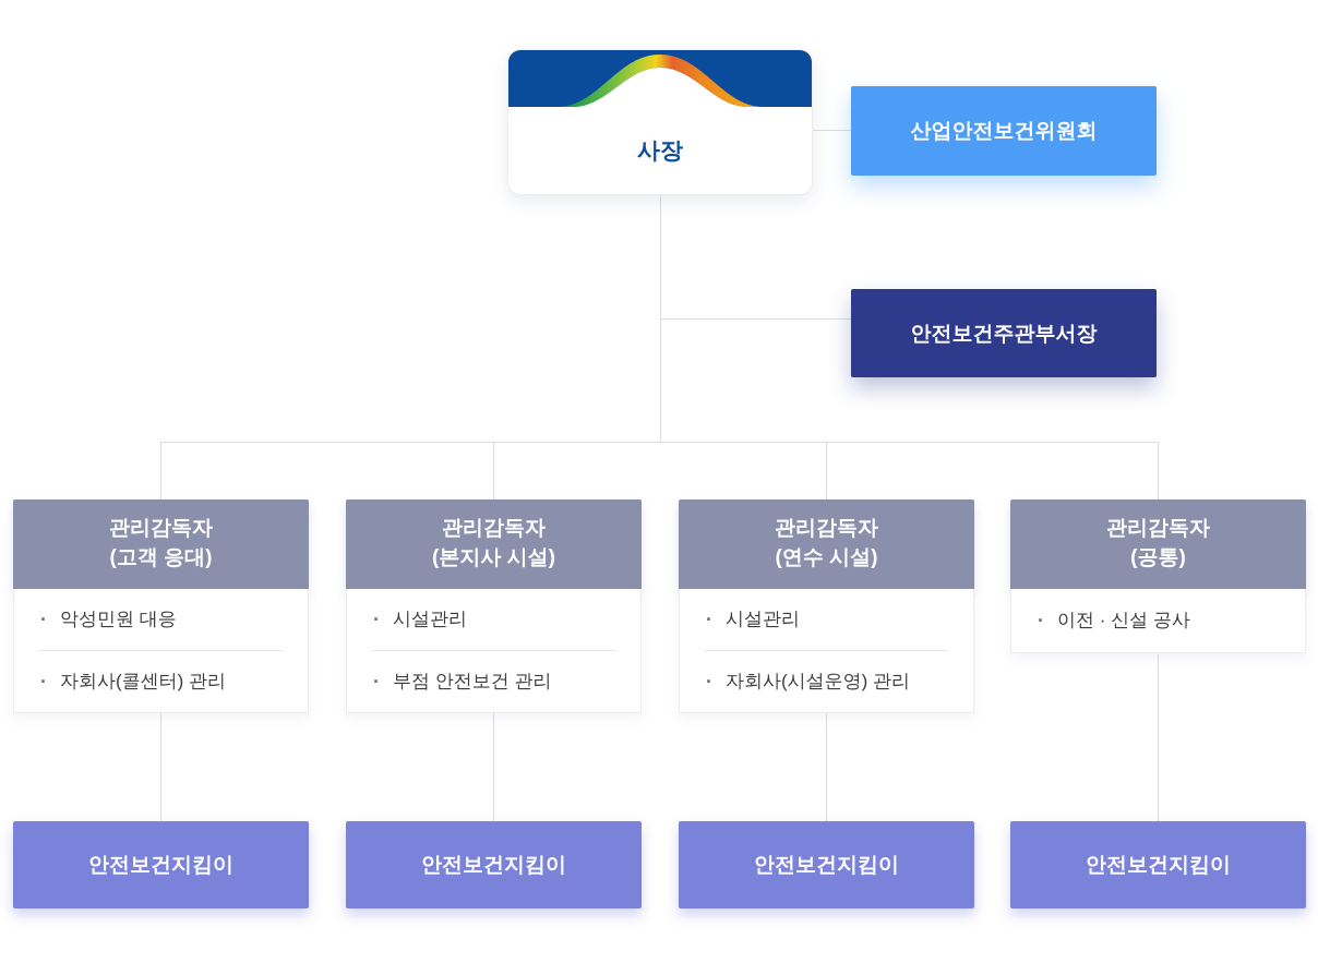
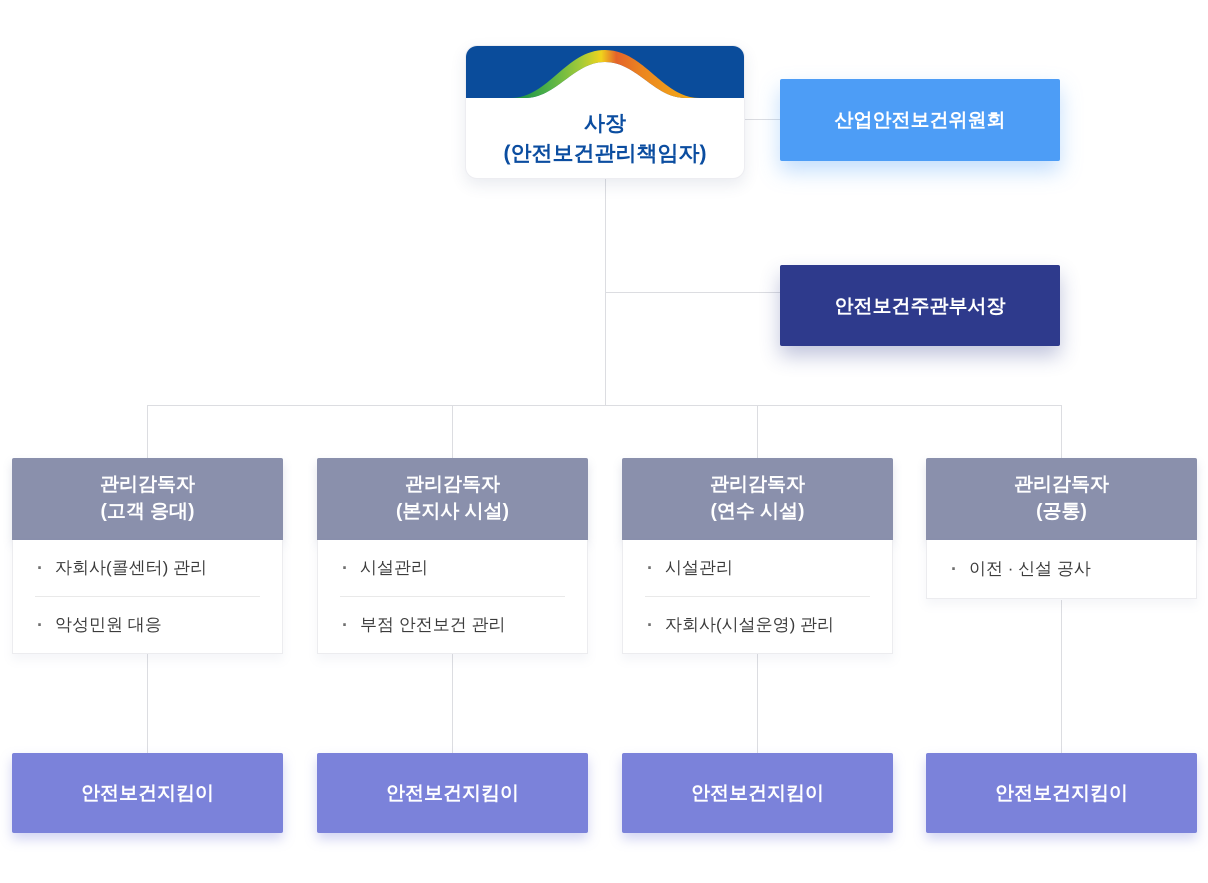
  사장
+ (안전보건관리책임자)
  산업안전보건위원회
  안전보건주관부서장
  관리감독자
  (고객 응대)
  ·
- 악성민원 대응
+ 자회사(콜센터) 관리
  ·
- 자회사(콜센터) 관리
+ 악성민원 대응
  안전보건지킴이
  관리감독자
  (본지사 시설)
  ·
  시설관리
  ·
  부점 안전보건 관리
  안전보건지킴이
  관리감독자
  (연수 시설)
  ·
  시설관리
  ·
  자회사(시설운영) 관리
  안전보건지킴이
  관리감독자
  (공통)
  ·
  이전 · 신설 공사
  안전보건지킴이
